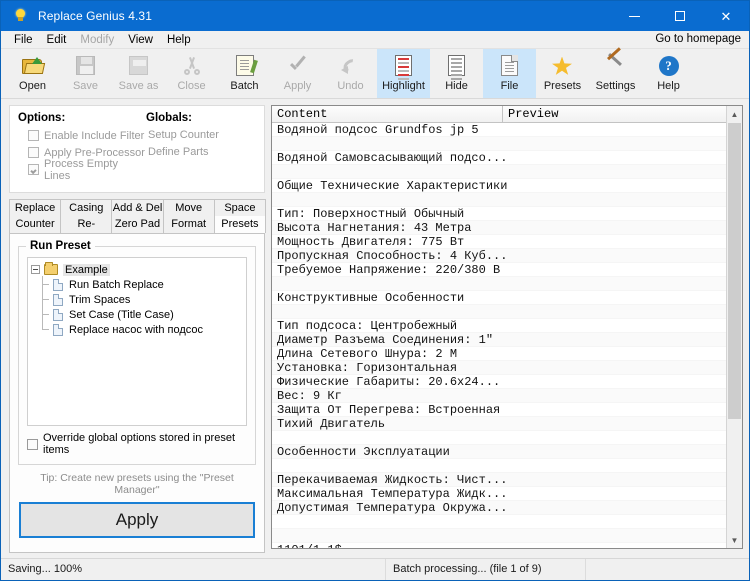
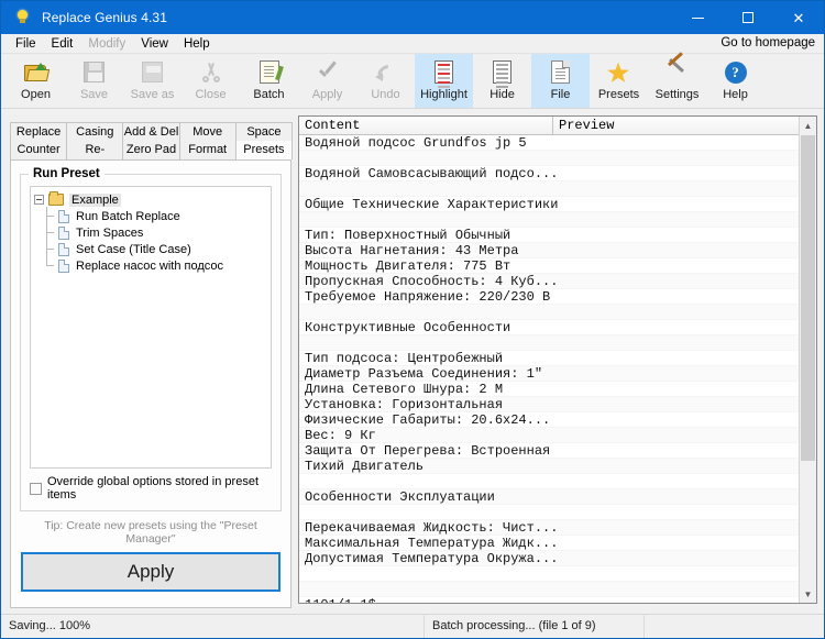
  Replace Genius 4.31
  ✕
  File
  Edit
  Modify
  View
  Help
  Go to homepage
  Open
  Save
  Save as
  Close
  Batch
  Apply
  Undo
  Highlight
  Hide
  File
  Presets
  Settings
  ?
  Help
- Options:
- Enable Include Filter
- Apply Pre-Processor
- Process Empty Lines
- Globals:
- Setup Counter
- Define Parts
  Replace
  Casing
  Add & Del
  Move
  Space
  Counter
  Zero Pad
  Format
  Presets
  Run Preset
  Example
  Run Batch Replace
  Trim Spaces
  Set Case (Title Case)
  Replace насос with подсос
  Override global options stored in preset items
  Tip: Create new presets using the "Preset Manager"
  Apply
  Content
  Preview
  Водяной подсос Grundfos jp 5
  Водяной Самовсасывающий подсо...
  Общие Технические Характеристики
  Тип: Поверхностный Обычный
  Высота Нагнетания: 43 Метра
  Мощность Двигателя: 775 Вт
  Пропускная Способность: 4 Куб...
- Требуемое Напряжение: 220/380 В
+ Требуемое Напряжение: 220/230 В
  Конструктивные Особенности
  Тип подсоса: Центробежный
  Диаметр Разъема Соединения: 1"
  Длина Сетевого Шнура: 2 М
  Установка: Горизонтальная
  Физические Габариты: 20.6x24...
  Вес: 9 Кг
  Защита От Перегрева: Встроенная
  Тихий Двигатель
  Особенности Эксплуатации
  Перекачиваемая Жидкость: Чист...
  Максимальная Температура Жидк...
  Допустимая Температура Окружа...
  ▲
  ▼
  Saving... 100%
  Batch processing... (file 1 of 9)
